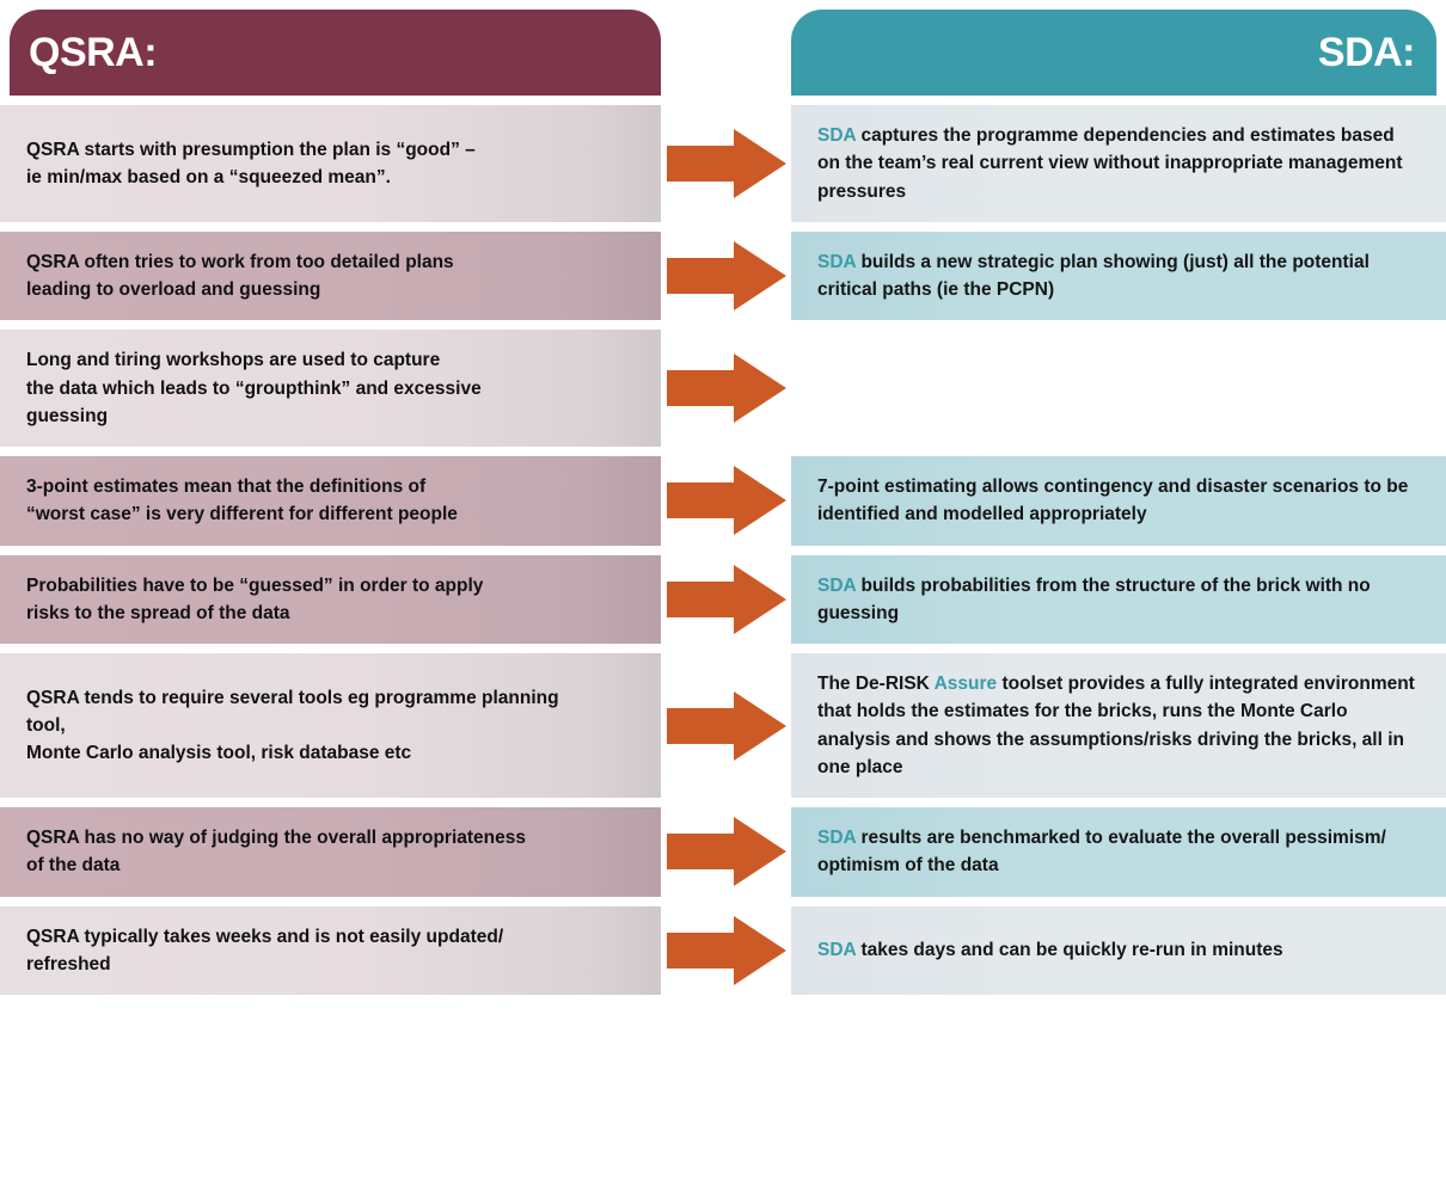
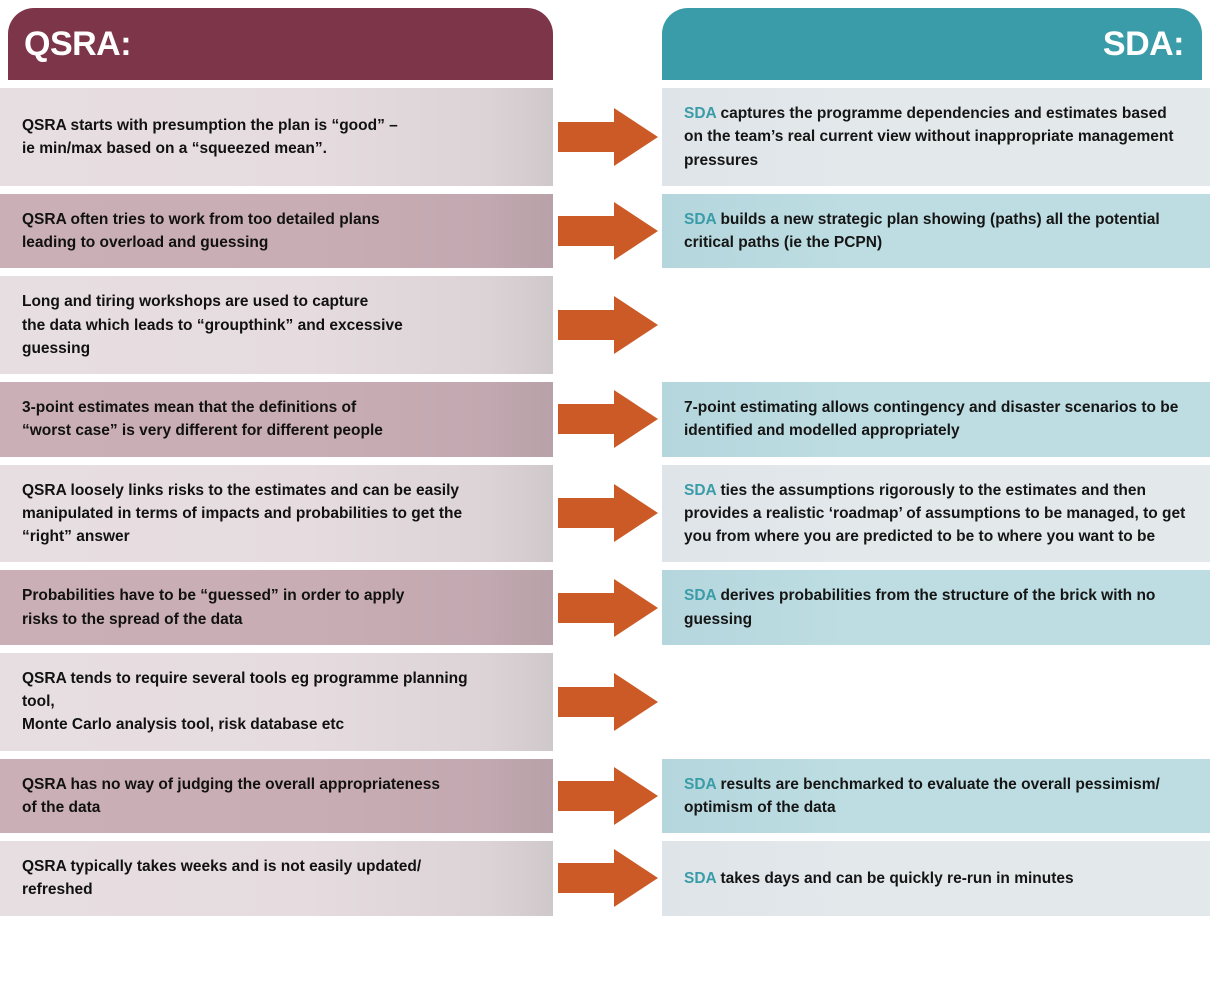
  QSRA:
  SDA:
  QSRA starts with presumption the plan is “good” –
  ie min/max based on a “squeezed mean”.
  SDA captures the programme dependencies and estimates based on the team’s real current view without inappropriate management pressures
  QSRA often tries to work from too detailed plans
  leading to overload and guessing
- SDA builds a new strategic plan showing (just) all the potential critical paths (ie the PCPN)
+ SDA builds a new strategic plan showing (paths) all the potential critical paths (ie the PCPN)
  Long and tiring workshops are used to capture
  the data which leads to “groupthink” and excessive guessing
  3-point estimates mean that the definitions of
  “worst case” is very different for different people
  7-point estimating allows contingency and disaster scenarios to be identified and modelled appropriately
+ QSRA loosely links risks to the estimates and can be easily
+ manipulated in terms of impacts and probabilities to get the
+ “right” answer
+ SDA ties the assumptions rigorously to the estimates and then provides a realistic ‘roadmap’ of assumptions to be managed, to get you from where you are predicted to be to where you want to be
  Probabilities have to be “guessed” in order to apply
  risks to the spread of the data
- SDA builds probabilities from the structure of the brick with no guessing
+ SDA derives probabilities from the structure of the brick with no guessing
  QSRA tends to require several tools eg programme planning tool,
  Monte Carlo analysis tool, risk database etc
- The De-RISK Assure toolset provides a fully integrated environment that holds the estimates for the bricks, runs the Monte Carlo analysis and shows the assumptions/risks driving the bricks, all in one place
  QSRA has no way of judging the overall appropriateness
  of the data
  SDA results are benchmarked to evaluate the overall pessimism/ optimism of the data
  QSRA typically takes weeks and is not easily updated/
  refreshed
  SDA takes days and can be quickly re-run in minutes
